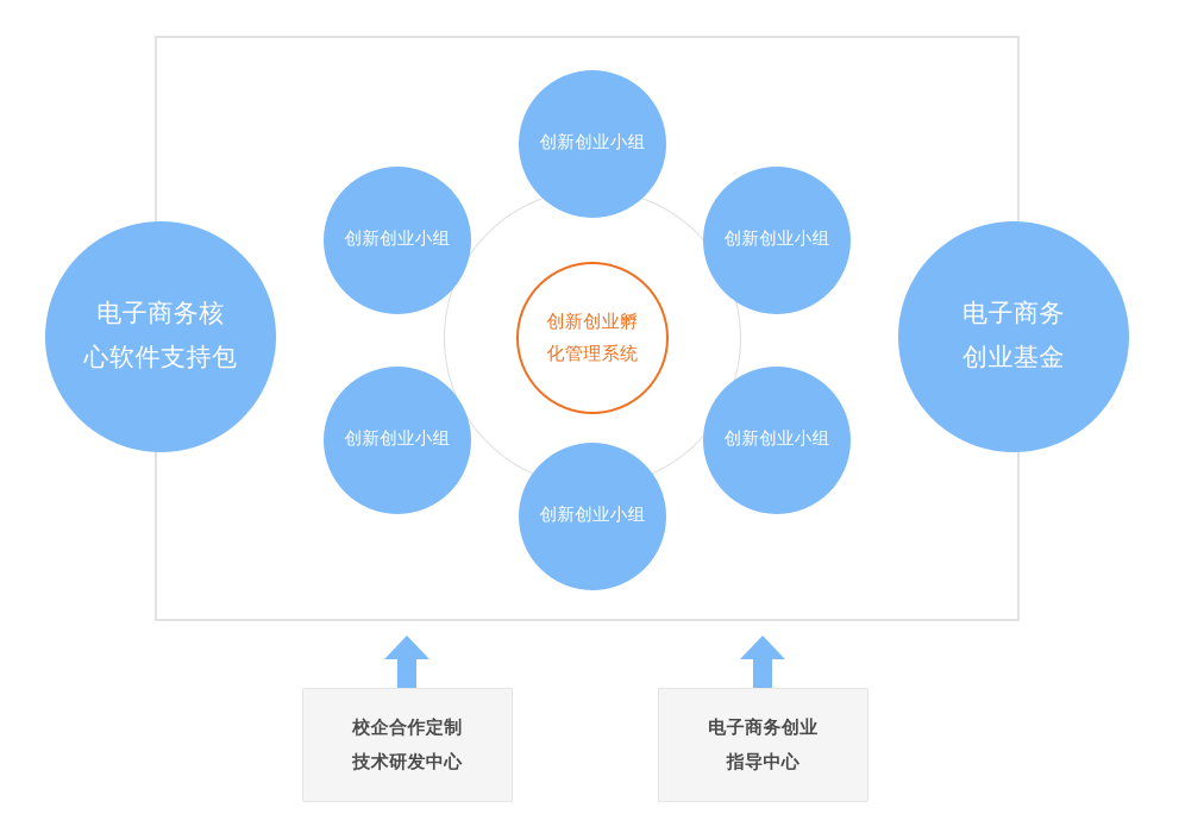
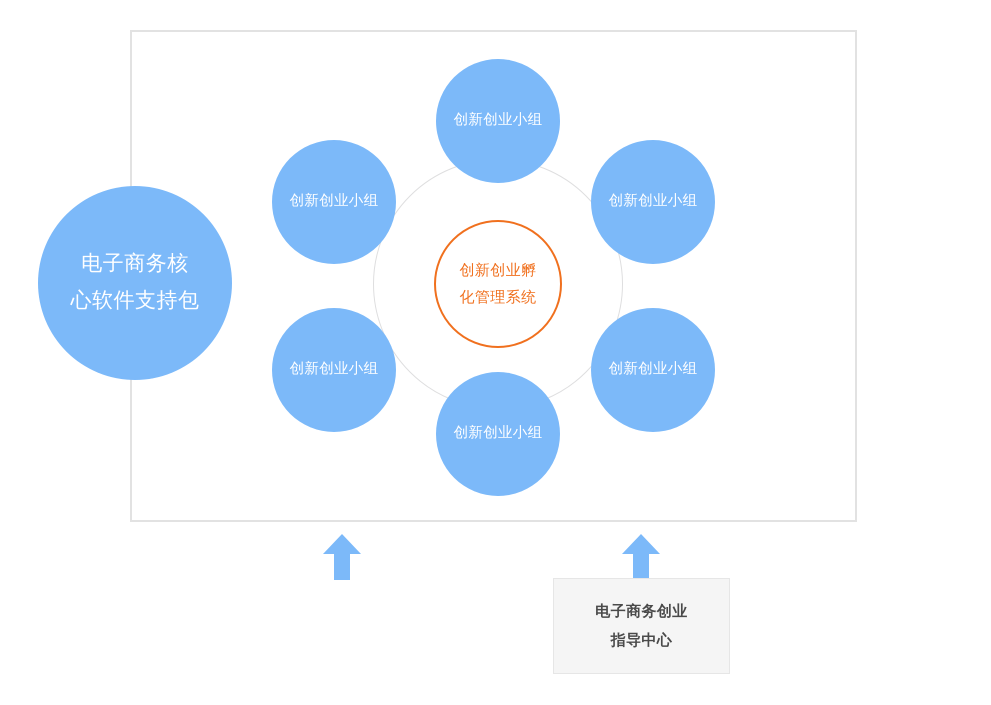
  创新创业小组
  创新创业小组
  创新创业小组
  创新创业小组
  创新创业小组
  创新创业小组
  创新创业孵
  化管理系统
  电子商务核
  心软件支持包
- 电子商务
- 创业基金
- 校企合作定制
- 技术研发中心
  电子商务创业
  指导中心
